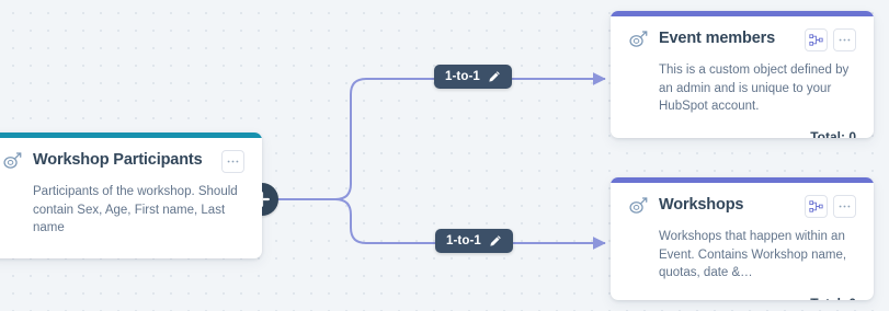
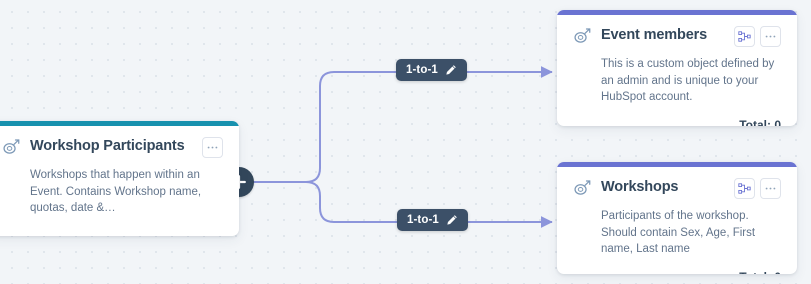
  1-to-1
  1-to-1
  Workshop Participants
- Participants of the workshop. Should contain Sex, Age, First name, Last name
+ Workshops that happen within an Event. Contains Workshop name, quotas, date &…
  Event members
  This is a custom object defined by an admin and is unique to your HubSpot account.
  Total: 0
  Workshops
- Workshops that happen within an Event. Contains Workshop name, quotas, date &…
+ Participants of the workshop. Should contain Sex, Age, First name, Last name
